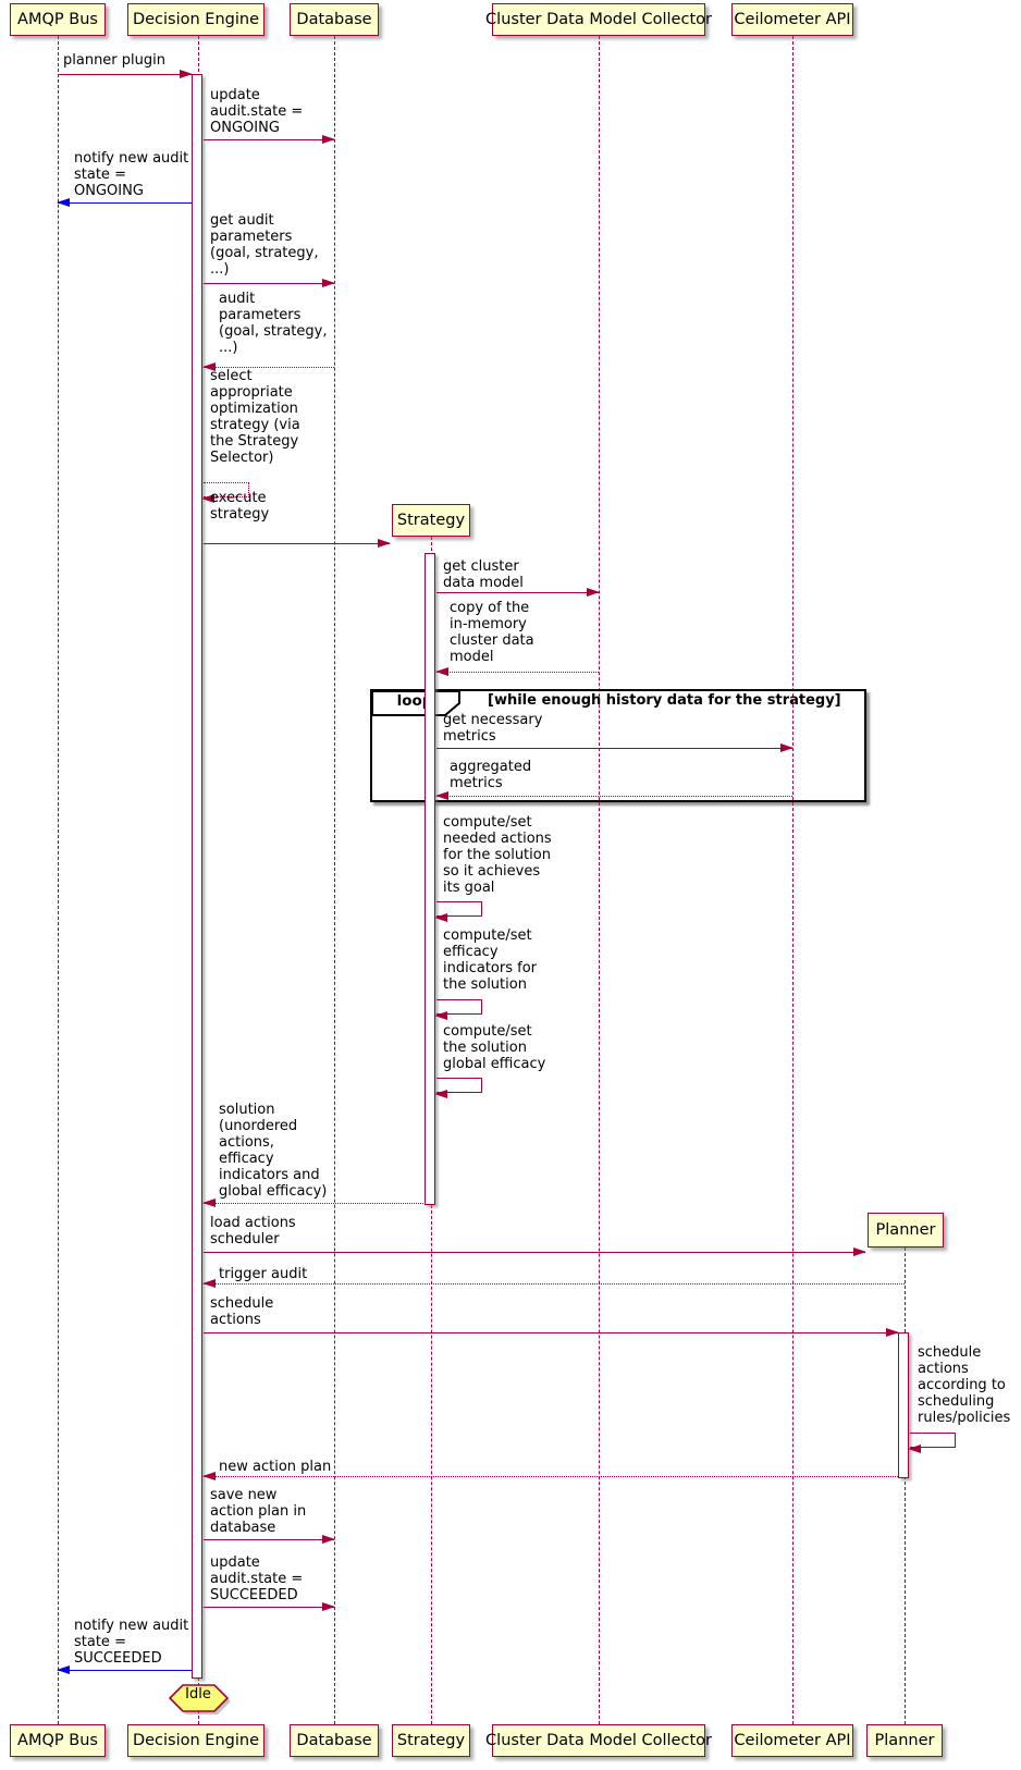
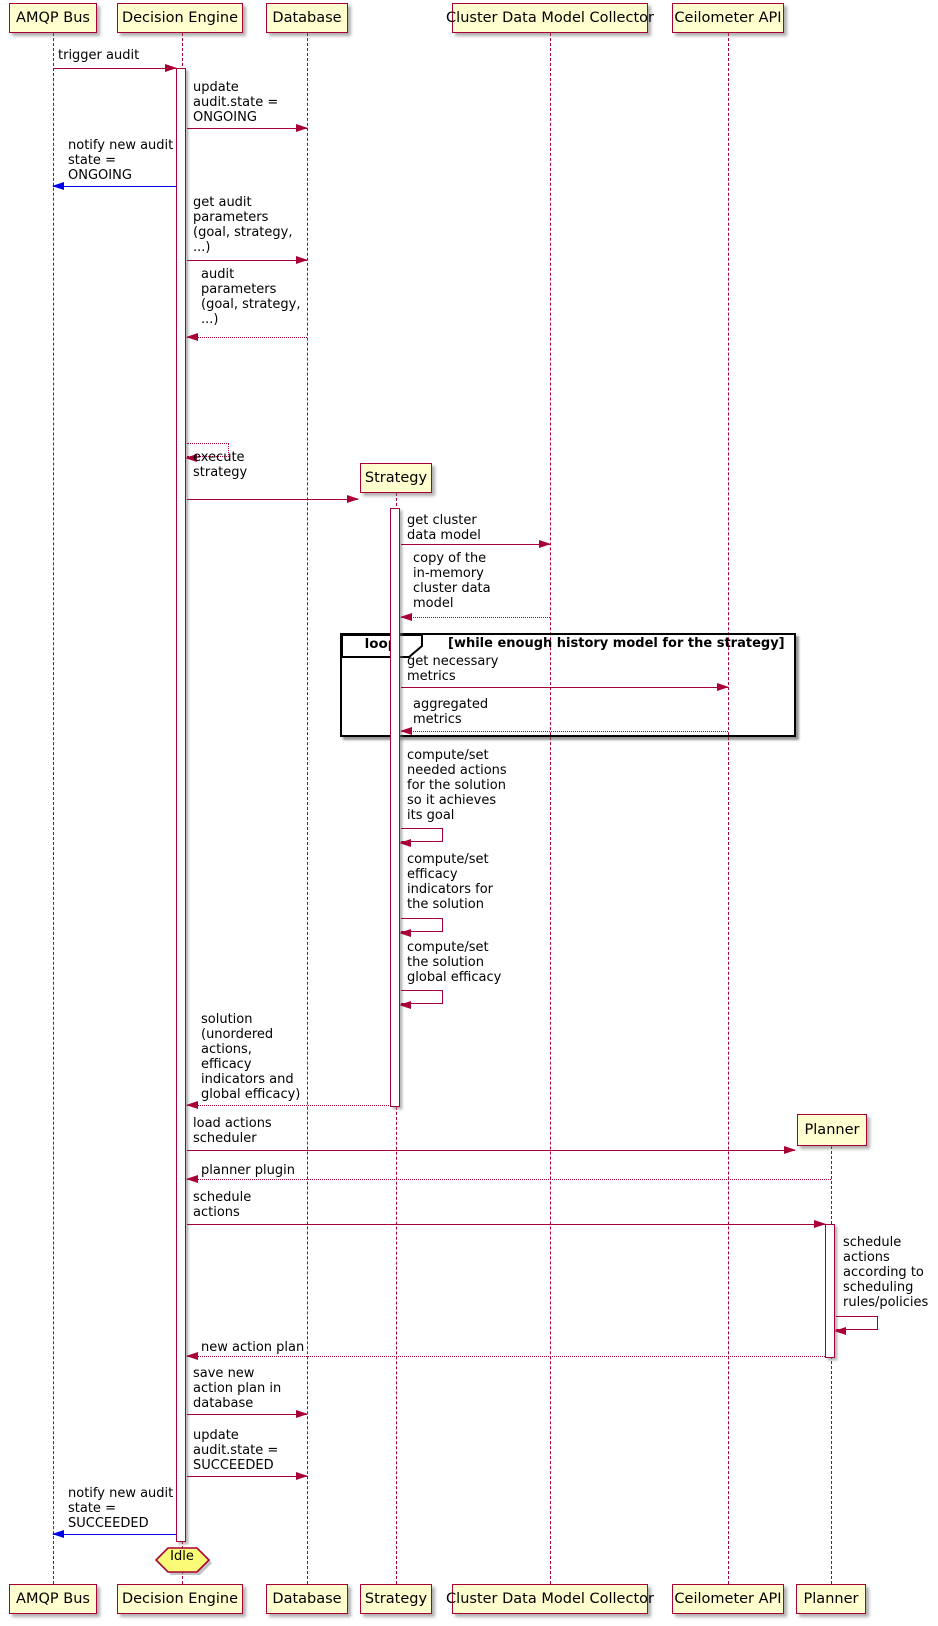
  loo
- [while enough history data for the strategy]
+ [while enough history model for the strategy]
  AMQP Bus
  Decision Engine
  Database
  Cluster Data Model Collector
  Ceilometer API
  Strategy
  Planner
- planner plugin
+ trigger audit
  update
  audit.state =
  ONGOING
  notify new audit
  state =
  ONGOING
  get audit
  parameters
  (goal, strategy,
  ...)
  audit
  parameters
  (goal, strategy,
  ...)
- select
- appropriate
- optimization
- strategy (via
- the Strategy
- Selector)
  execute
  strategy
  get cluster
  data model
  copy of the
  in-memory
  cluster data
  model
  get necessary
  metrics
  aggregated
  metrics
  compute/set
  needed actions
  for the solution
  so it achieves
  its goal
  compute/set
  efficacy
  indicators for
  the solution
  compute/set
  the solution
  global efficacy
  solution
  (unordered
  actions,
  efficacy
  indicators and
  global efficacy)
  load actions
  scheduler
- trigger audit
+ planner plugin
  schedule
  actions
  schedule
  actions
  according to
  scheduling
  rules/policies
  new action plan
  save new
  action plan in
  database
  update
  audit.state =
  SUCCEEDED
  notify new audit
  state =
  SUCCEEDED
  Idle
  AMQP Bus
  Decision Engine
  Database
  Strategy
  Cluster Data Model Collector
  Ceilometer API
  Planner
